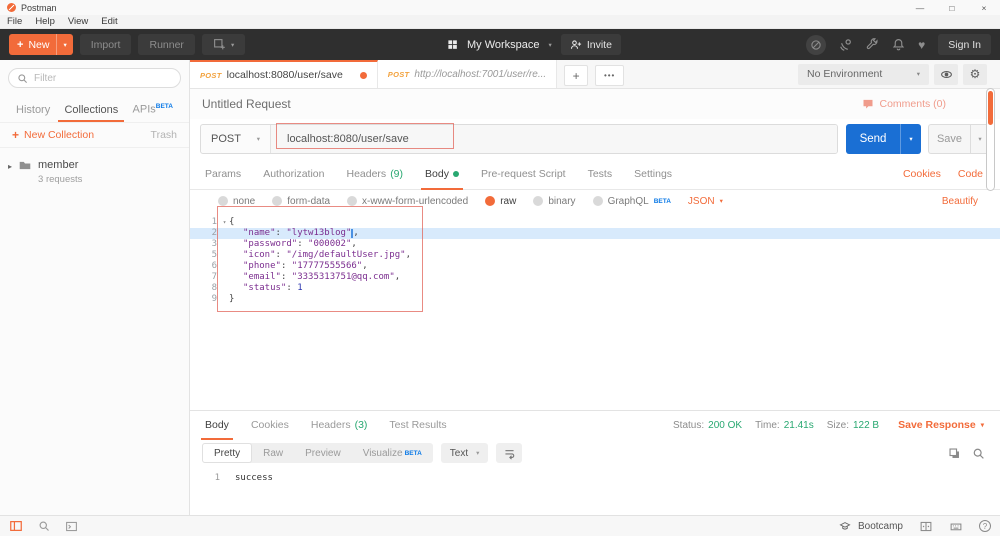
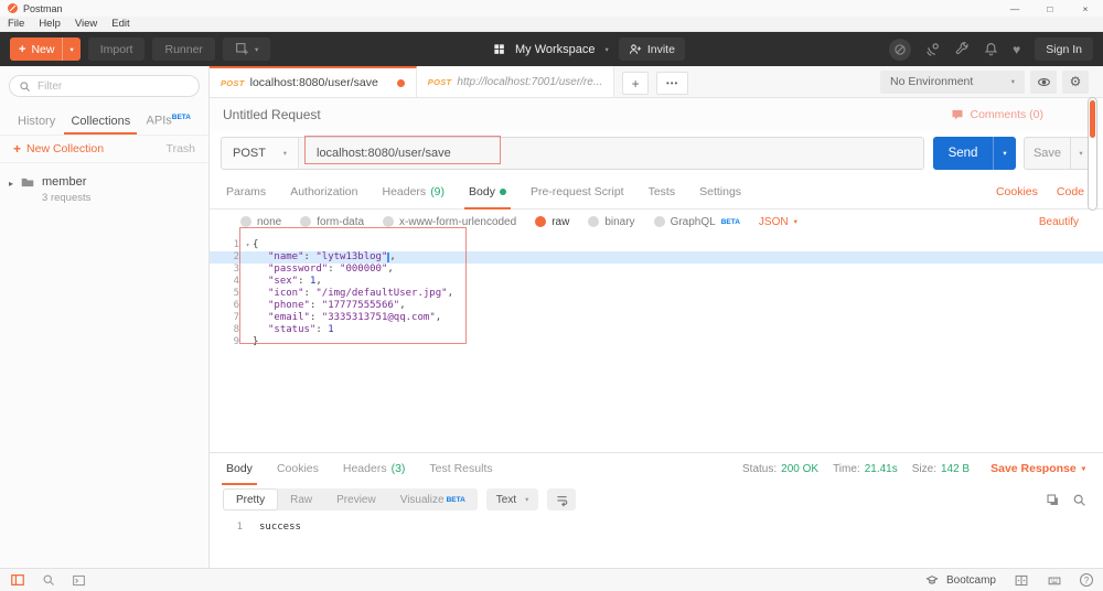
  Postman
  —
  □
  ×
  File
  Help
  View
  Edit
  +
  New
  Import
  Runner
  My Workspace
  Invite
  ♥
  Sign In
  Filter
  History
  Collections
  +
  New Collection
  Trash
  ▸
  member
  3 requests
  POST
  localhost:8080/user/save
  POST
  http://localhost:7001/user/re...
  +
  •••
  No Environment
  ⚙
  Untitled Request
  Comments (0)
  POST
  localhost:8080/user/save
  Send
  Save
  Params
  Authorization
  Headers
  (9)
  Body
  Pre-request Script
  Tests
  Settings
  Cookies
  Code
  none
  form-data
  x-www-form-urlencoded
  raw
  binary
  GraphQL
  JSON
  Beautify
  1
  {
  2
  "name": "lytw13blog" ,
  3
- "password": "000002",
+ "password": "000000",
+ 4
+ "sex": 1,
  5
  "icon": "/img/defaultUser.jpg",
  6
  "phone": "17777555566",
  7
  "email": "3335313751@qq.com",
  8
  "status": 1
  9
  }
  Body
  Cookies
  Headers
  (3)
  Test Results
  Status:
  200 OK
  Time:
  21.41s
  Size:
- 122 B
+ 142 B
  Save Response
  Pretty
  Raw
  Preview
  Visualize
  Text
  1
  success
  Bootcamp
  ?
